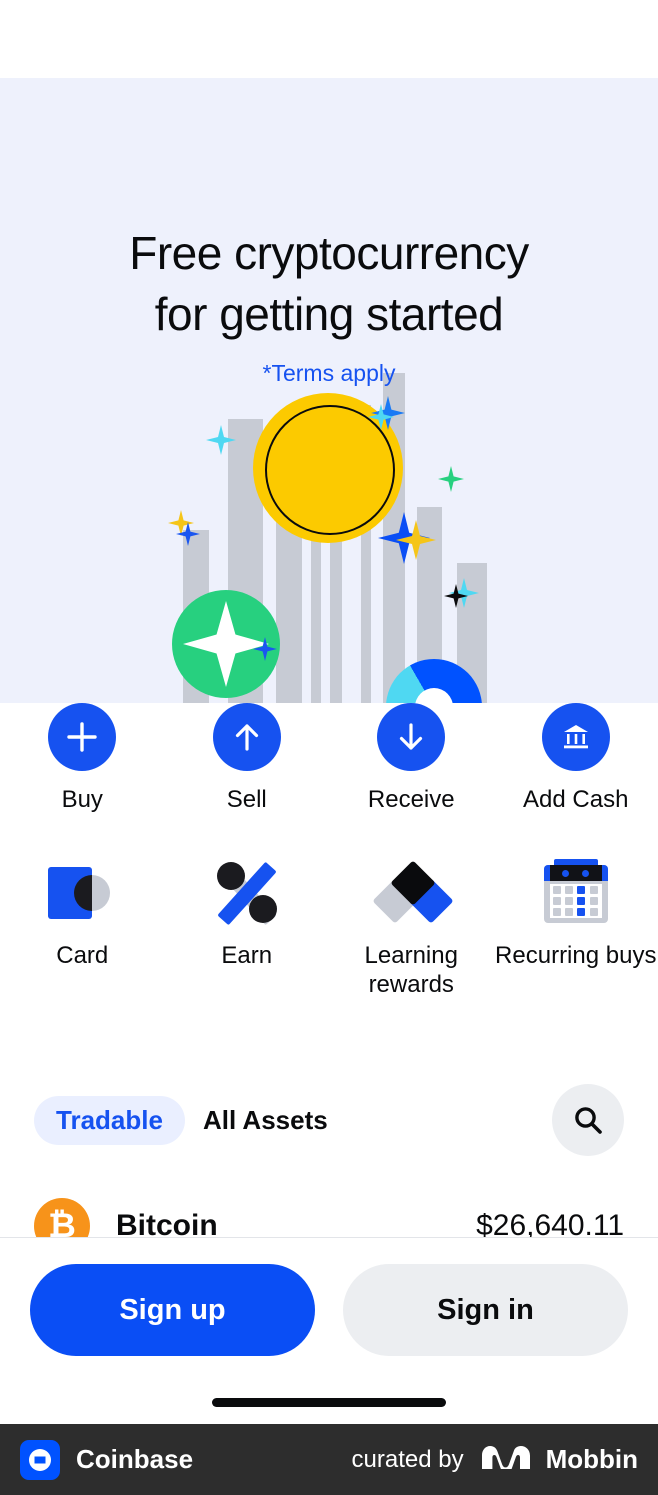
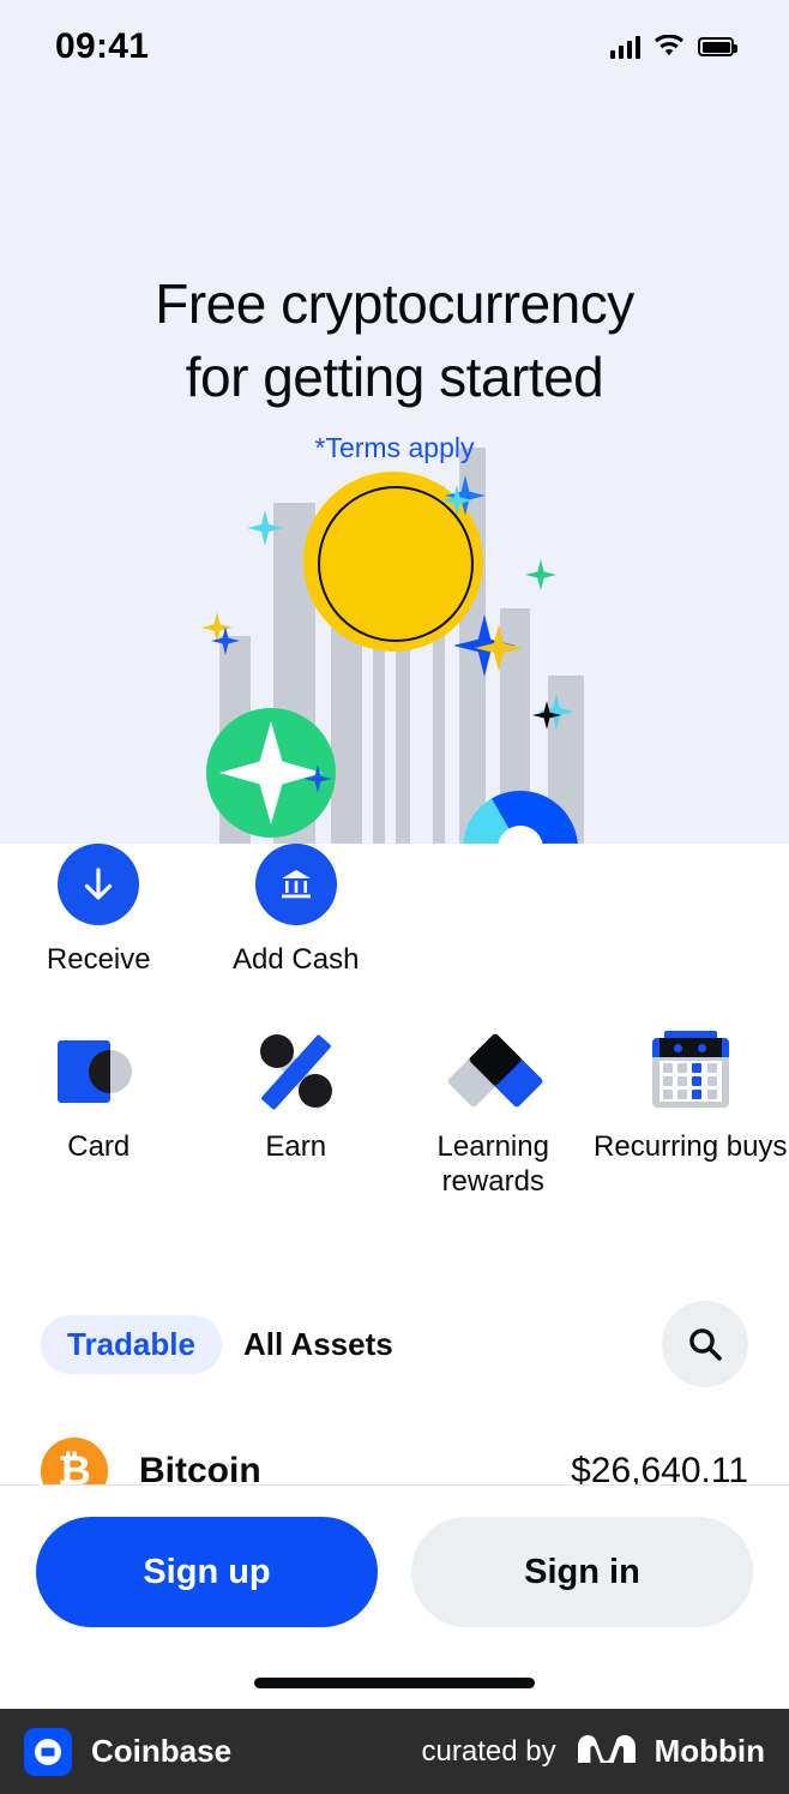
+ 09:41
  Free cryptocurrency
  for getting started
  *Terms apply
- Buy
- Sell
  Receive
  Add Cash
  Card
  Earn
  Learning rewards
  Recurring buys
  Tradable
  All Assets
  ₿
  Bitcoin
  $26,640.11
  Sign up
  Sign in
  Coinbase
  curated by
  Mobbin
